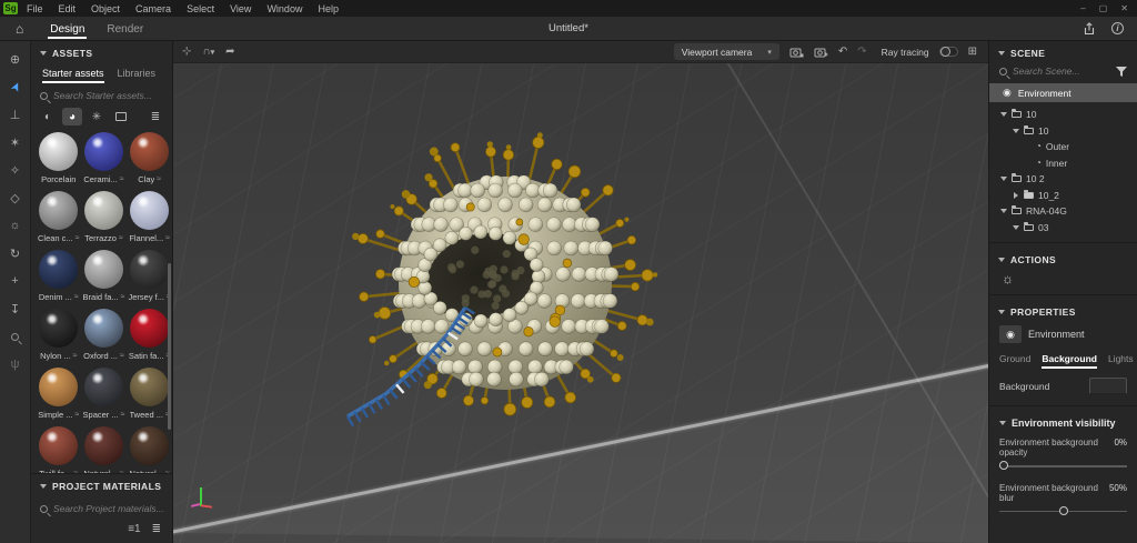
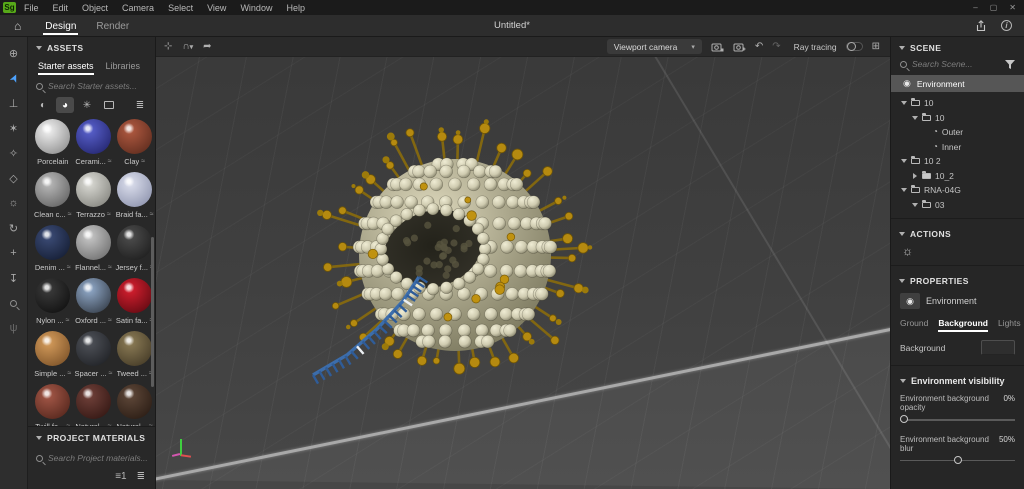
  Sg
  File
  Edit
  Object
  Camera
  Select
  View
  Window
  Help
  –
  ▢
  ✕
  ⌂
  Design
  Render
  Untitled*
  i
  ⊕
  ⊥
  ✶
  ✧
  ◇
  ☼
  ↻
  +
  ↧
  ψ
  ASSETS
  Starter assets
  Libraries
  Search Starter assets...
  ◐
  ◕
  ✳
  ≣
  Porcelain
  Cerami...
  Clay
  Clean c...
  Terrazzo
- Flannel...
+ Braid fa...
  Denim ...
- Braid fa...
+ Flannel...
  Jersey f...
  Nylon ...
  Oxford ...
  Satin fa...
  Simple ...
  Spacer ...
  Tweed ...
  PROJECT MATERIALS
  Search Project materials...
  ≡1
  ≣
  ⊹
  ∩
  ➦
  Viewport camera
  ↶
  ↷
  Ray tracing
  ⊞
  SCENE
  Search Scene...
  ◉
  Environment
  10
  10
  ◔
  Outer
  ◔
  Inner
  10 2
  10_2
  RNA-04G
  03
  ACTIONS
  ☼
  PROPERTIES
  ◉
  Environment
  Ground
  Background
  Lights
  Background
  Environment visibility
  Environment background opacity
  0%
  Environment background blur
  50%
